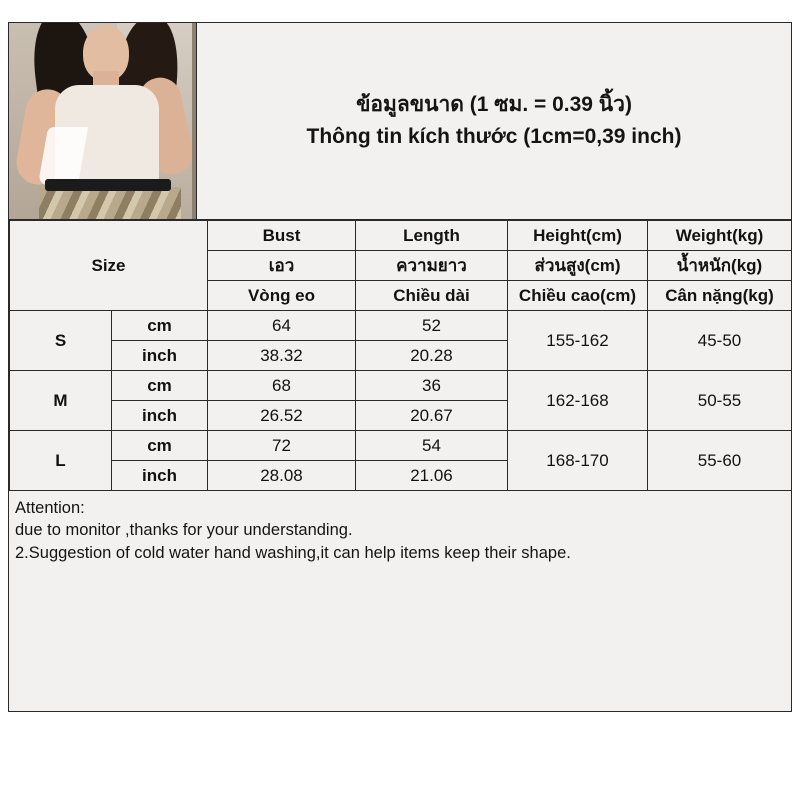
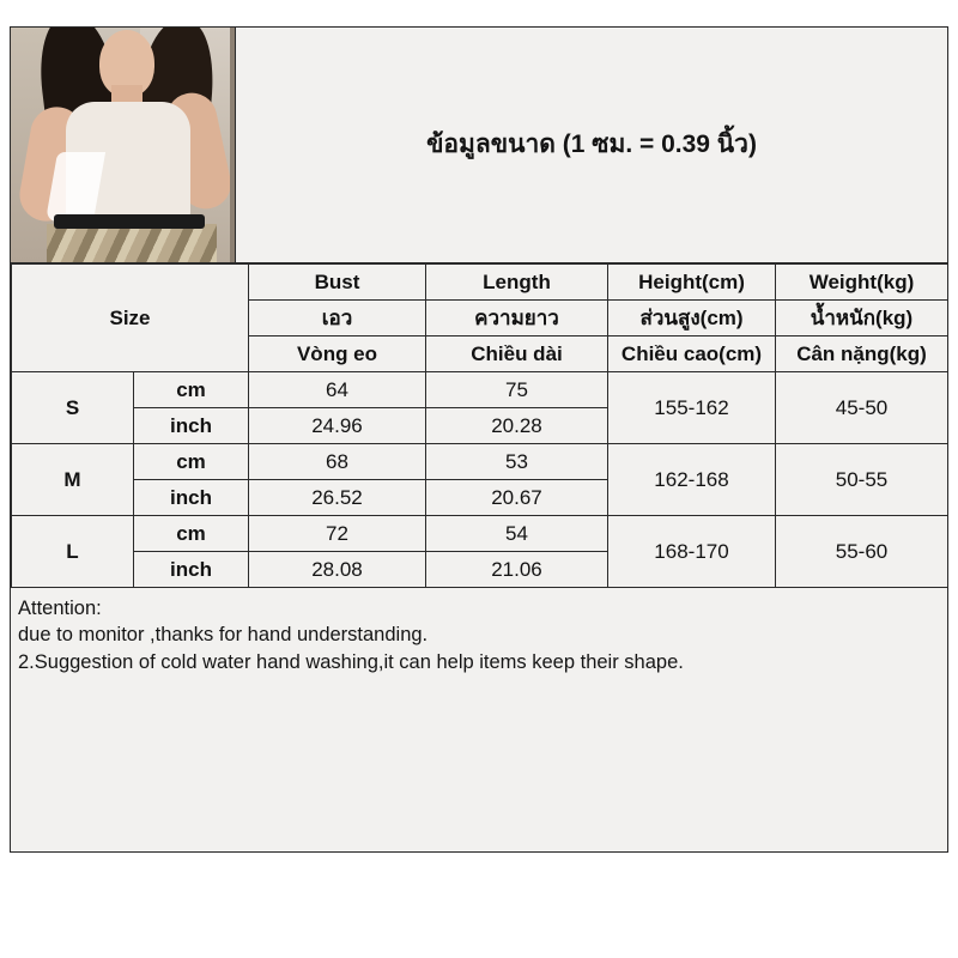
  ข้อมูลขนาด (1 ซม. = 0.39 นิ้ว)
- Thông tin kích thước (1cm=0,39 inch)
  Size	Bust	Length	Height(cm)	Weight(kg)
  เอว	ความยาว	ส่วนสูง(cm)	น้ำหนัก(kg)
  Vòng eo	Chiều dài	Chiều cao(cm)	Cân nặng(kg)
- S	cm	64	52	155-162	45-50
+ S	cm	64	75	155-162	45-50
- inch	38.32	20.28
+ inch	24.96	20.28
- M	cm	68	36	162-168	50-55
+ M	cm	68	53	162-168	50-55
  inch	26.52	20.67
  L	cm	72	54	168-170	55-60
  inch	28.08	21.06
  Attention:
- due to monitor ,thanks for your understanding.
+ due to monitor ,thanks for hand understanding.
  2.Suggestion of cold water hand washing,it can help items keep their shape.
